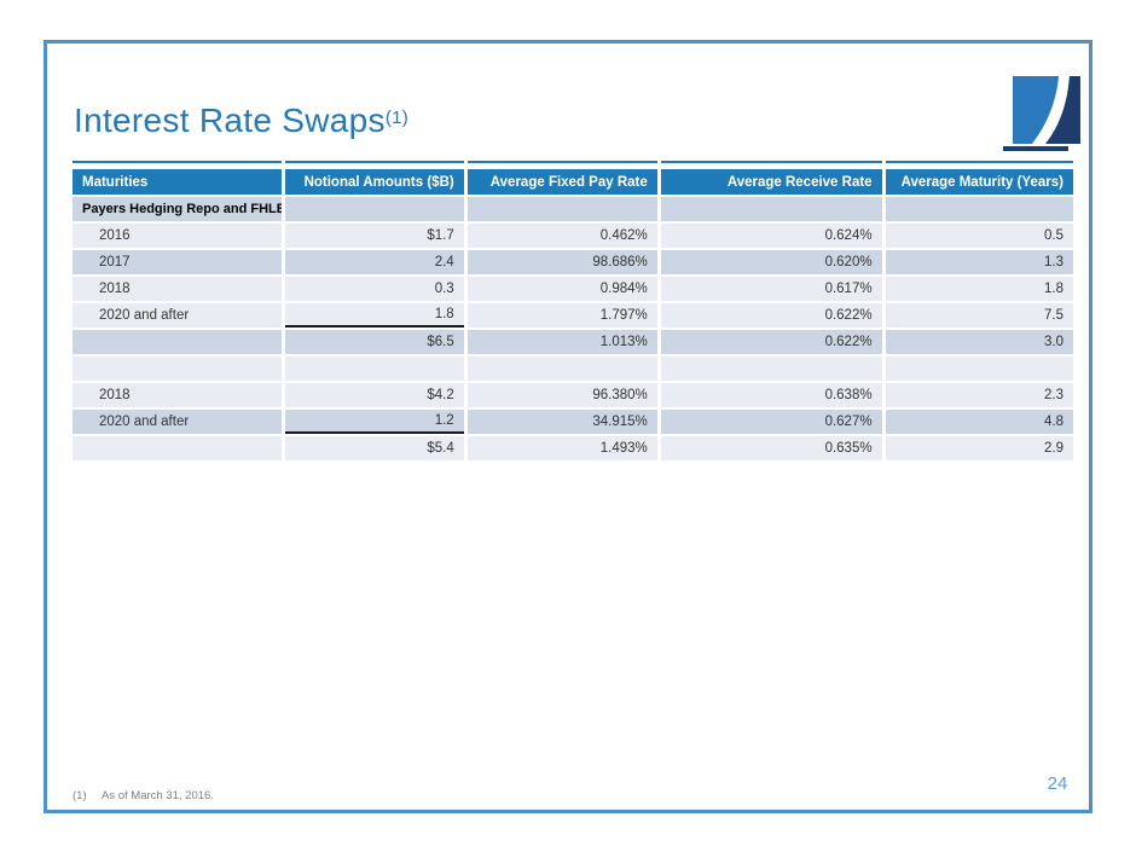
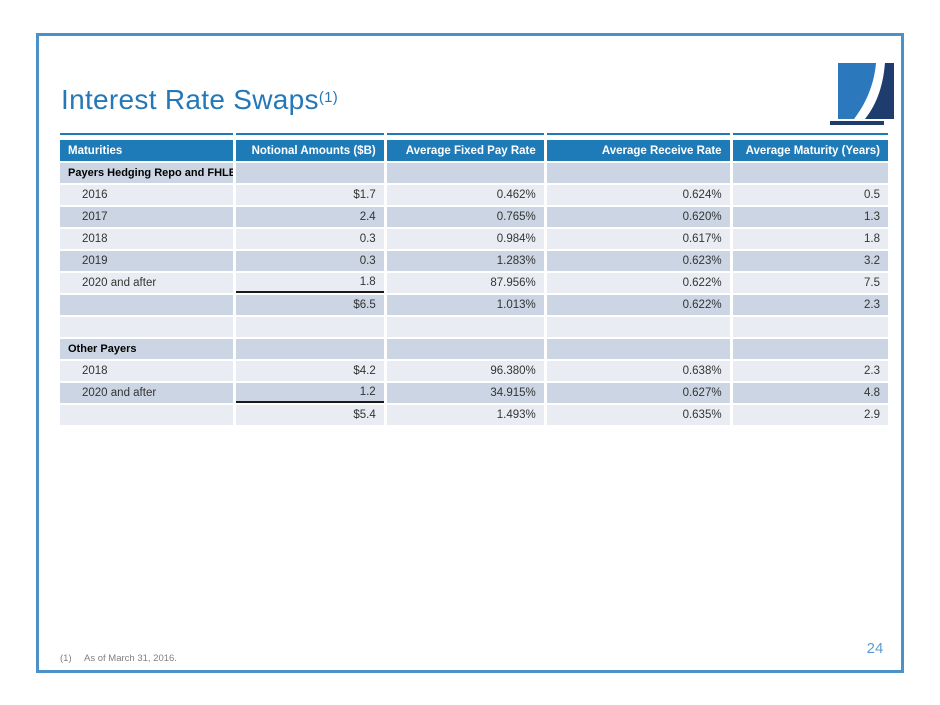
  Interest Rate Swaps(1)
  Maturities	Notional Amounts ($B)	Average Fixed Pay Rate	Average Receive Rate	Average Maturity (Years)
  Payers Hedging Repo and FHLB
  2016	$1.7	0.462%	0.624%	0.5
- 2017	2.4	98.686%	0.620%	1.3
+ 2017	2.4	0.765%	0.620%	1.3
  2018	0.3	0.984%	0.617%	1.8
+ 2019	0.3	1.283%	0.623%	3.2
- 2020 and after	1.8	1.797%	0.622%	7.5
+ 2020 and after	1.8	87.956%	0.622%	7.5
- 	$6.5	1.013%	0.622%	3.0
+ 	$6.5	1.013%	0.622%	2.3
+ Other Payers
  2018	$4.2	96.380%	0.638%	2.3
  2020 and after	1.2	34.915%	0.627%	4.8
  	$5.4	1.493%	0.635%	2.9
  (1) As of March 31, 2016.
  24
